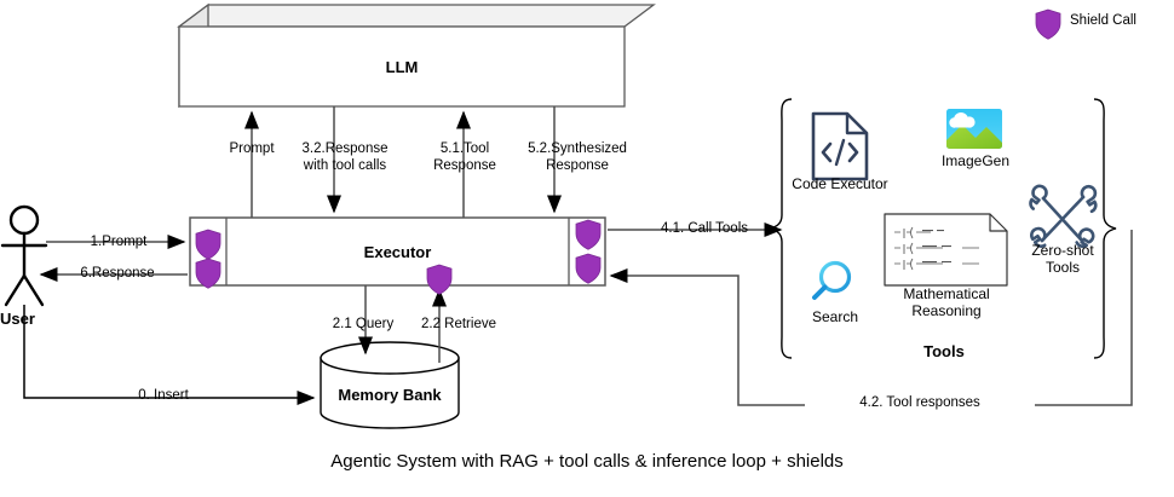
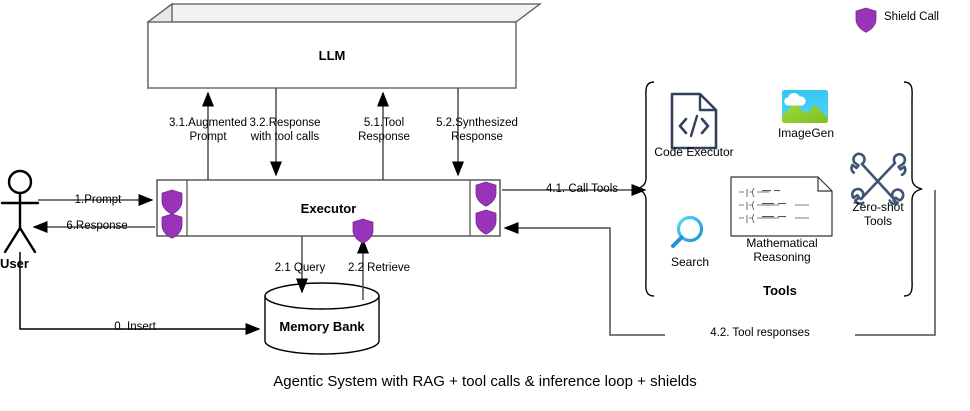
  LLM
  Executor
  Memory Bank
  User
  Tools
+ 3.1.Augmented
  Prompt
  3.2.Response
  with tool calls
  5.1.Tool
  Response
  5.2.Synthesized
  Response
  1.Prompt
  6.Response
  0. Insert
  2.1 Query
  2.2 Retrieve
  4.1. Call Tools
  4.2. Tool responses
  Code Executor
  ImageGen
  Search
  Mathematical
  Reasoning
  Zero-shot
  Tools
  Shield Call
  Agentic System with RAG + tool calls & inference loop + shields
